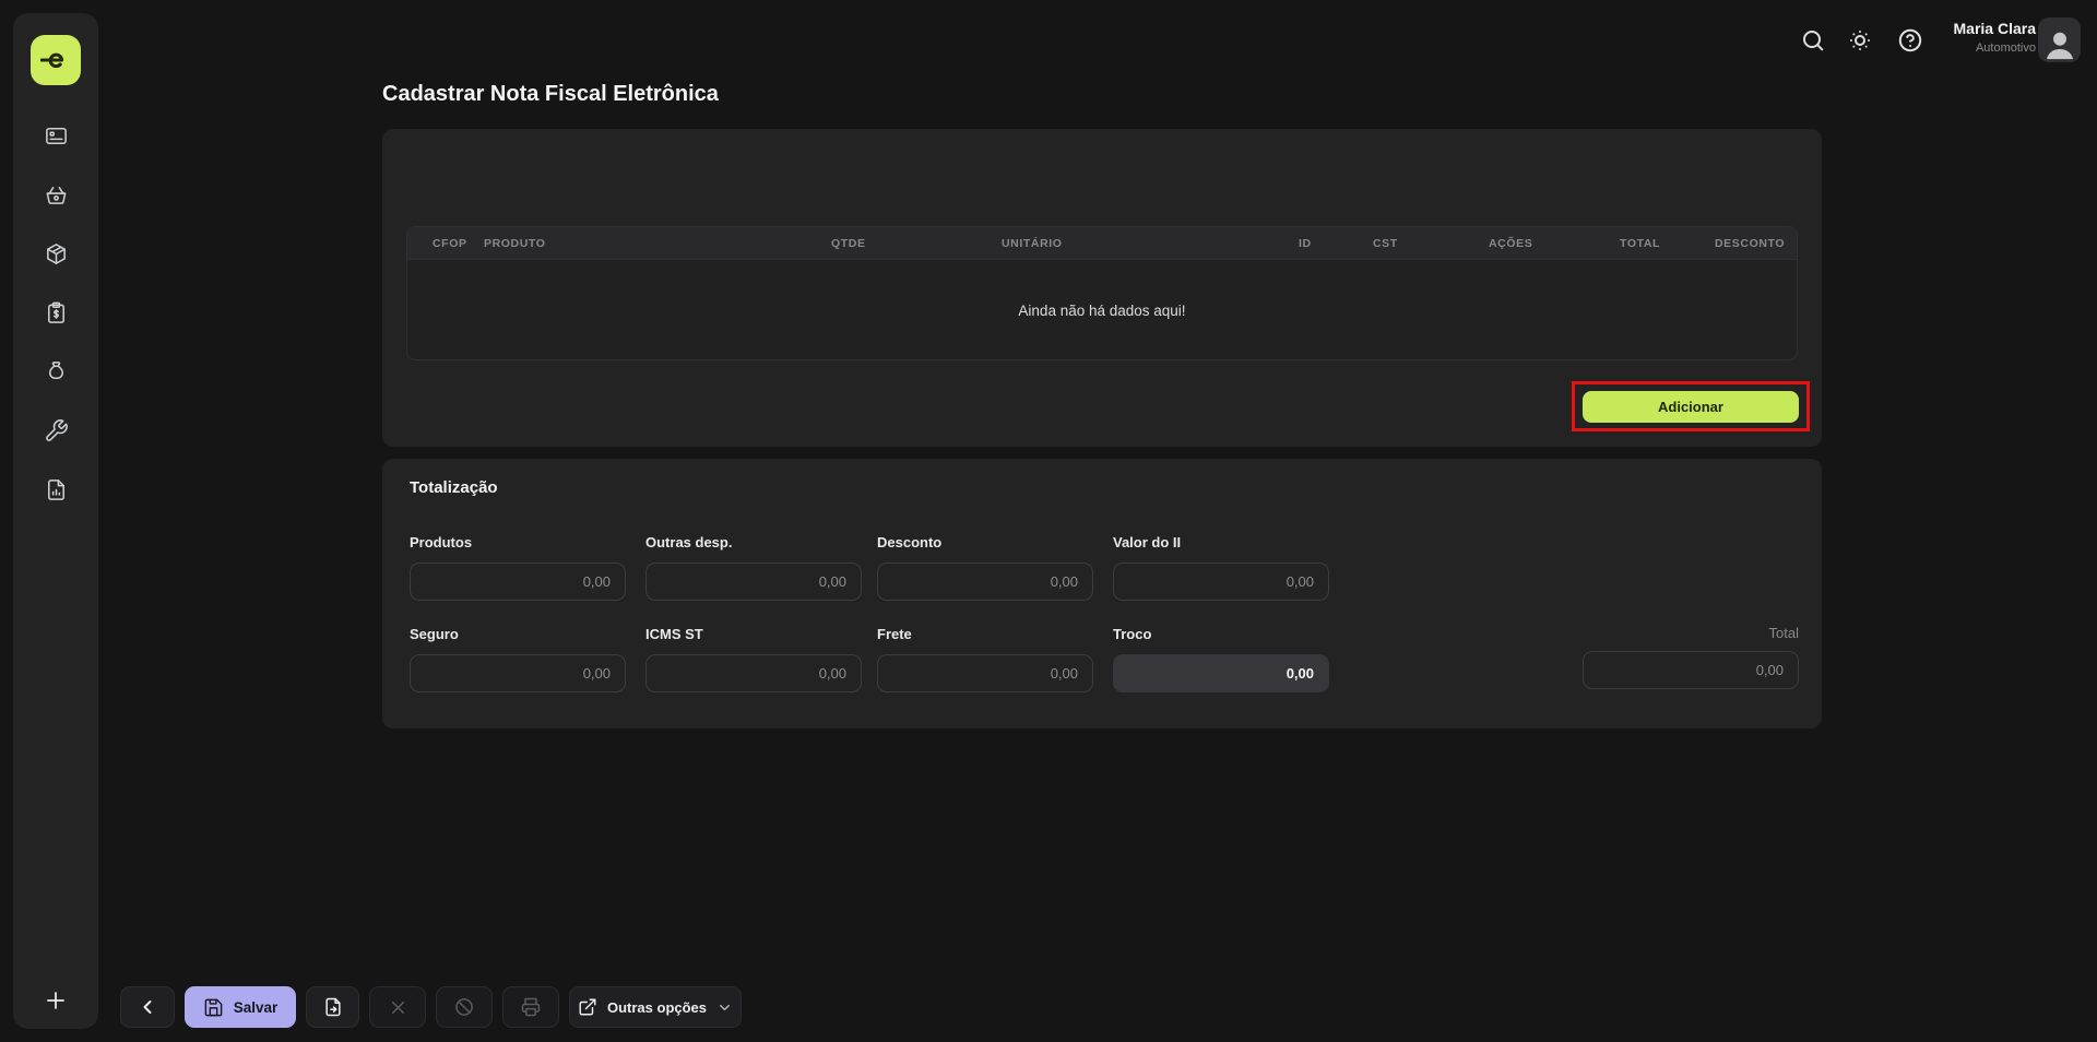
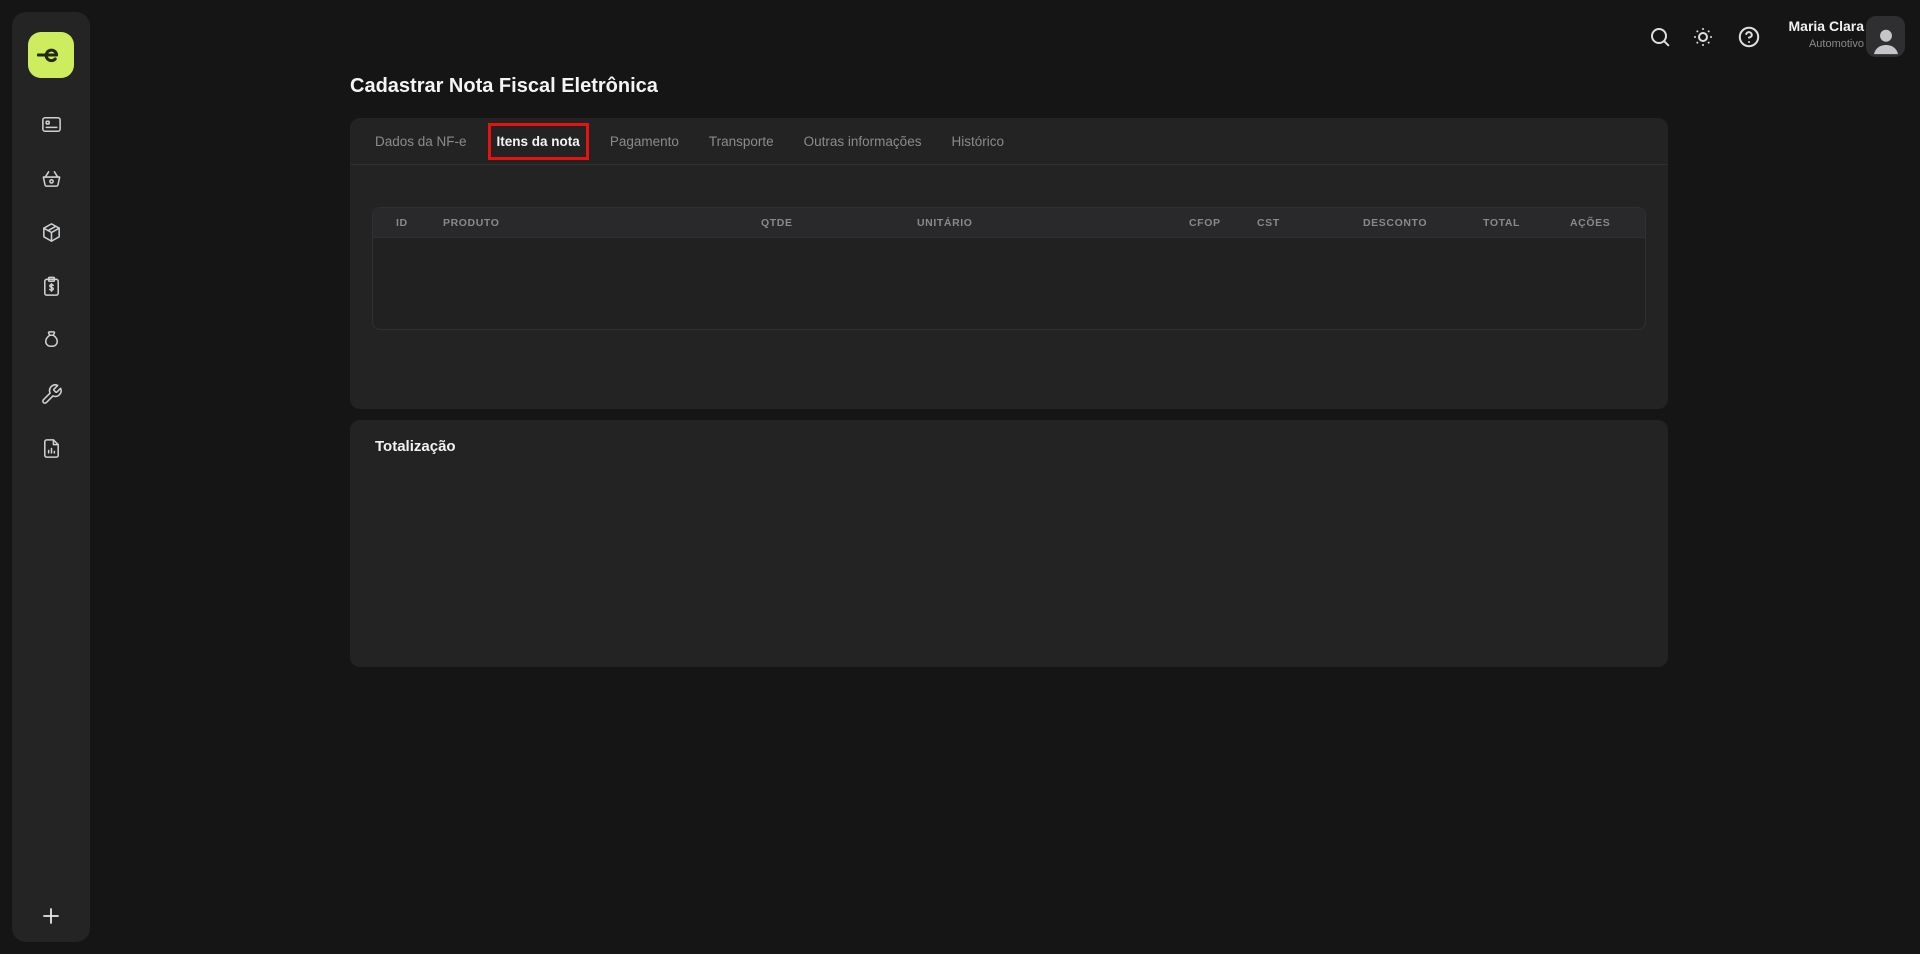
  Maria Clara
  Automotivo
  Cadastrar Nota Fiscal Eletrônica
+ Dados da NF-e
+ Itens da nota
+ Pagamento
+ Transporte
+ Outras informações
+ Histórico
- CFOP
+ ID
  PRODUTO
  QTDE
  UNITÁRIO
- ID
+ CFOP
  CST
- AÇÕES
+ DESCONTO
  TOTAL
- DESCONTO
+ AÇÕES
- Ainda não há dados aqui!
- Adicionar
  Totalização
- Produtos 0,00
- Outras desp. 0,00
- Desconto 0,00
- Valor do II 0,00
- Seguro 0,00
- ICMS ST 0,00
- Frete 0,00
- Troco 0,00
- Total
- 0,00
- Salvar
- Outras opções
